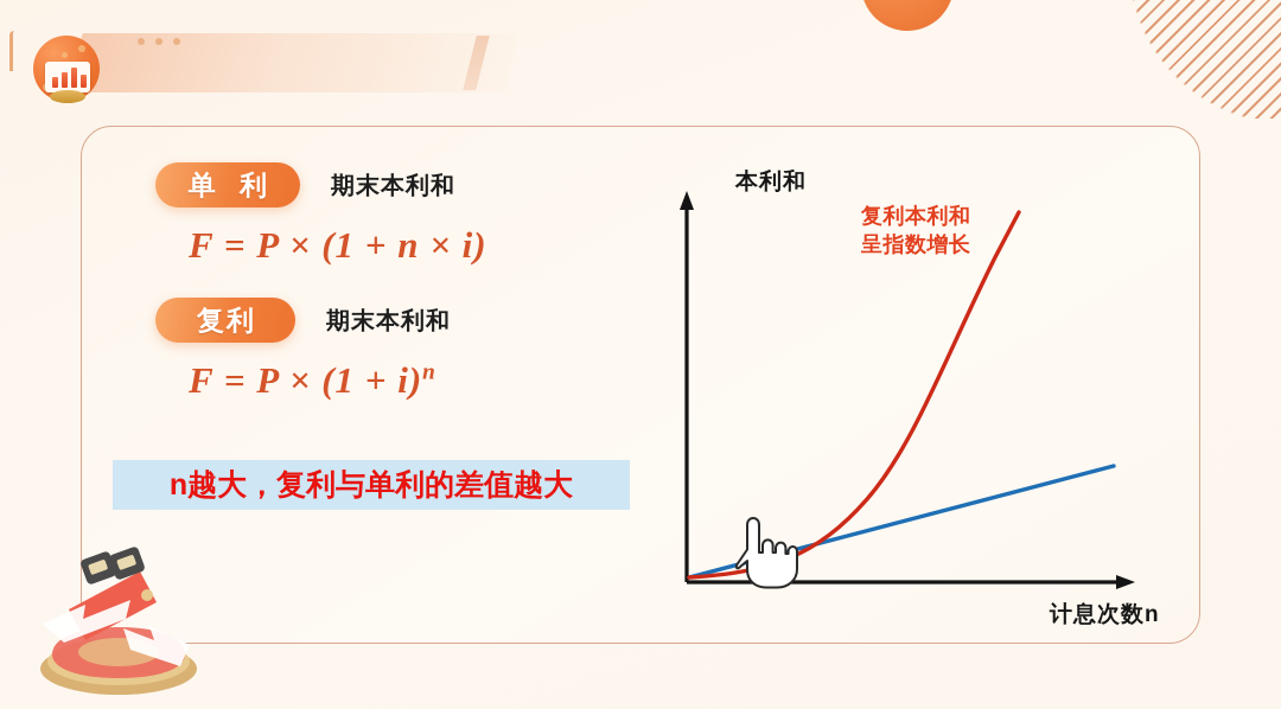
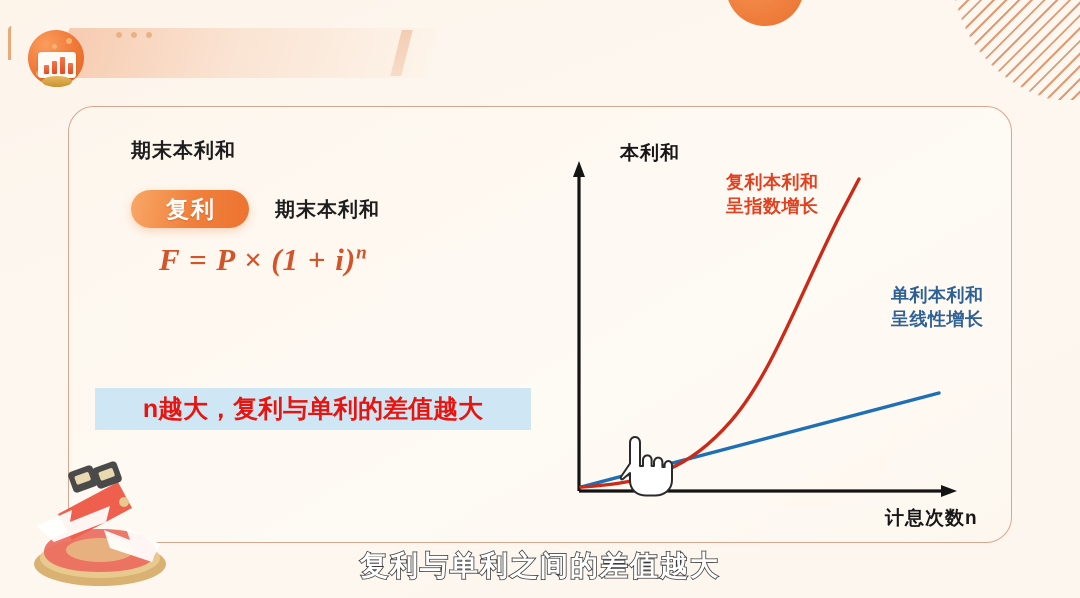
- 单 利
  期末本利和
- F = P × (1 + n × i)
  复利
  期末本利和
  F = P × (1 + i)n
  n越大，复利与单利的差值越大
  本利和
  计息次数n
  复利本利和
  呈指数增长
+ 单利本利和
+ 呈线性增长
+ 复利与单利之间的差值越大
